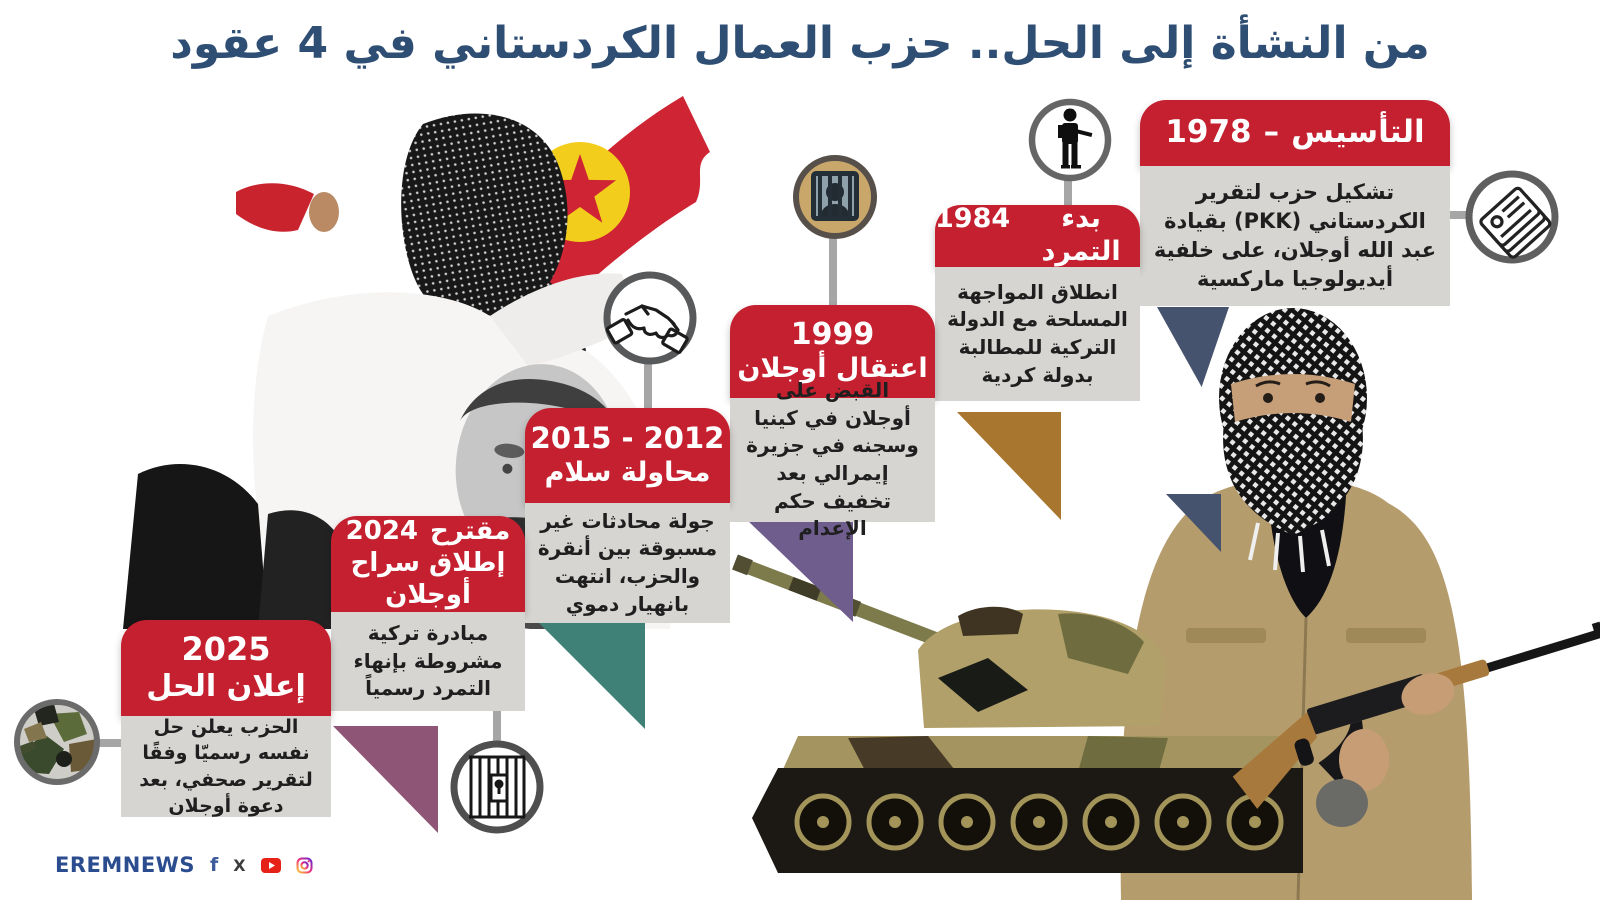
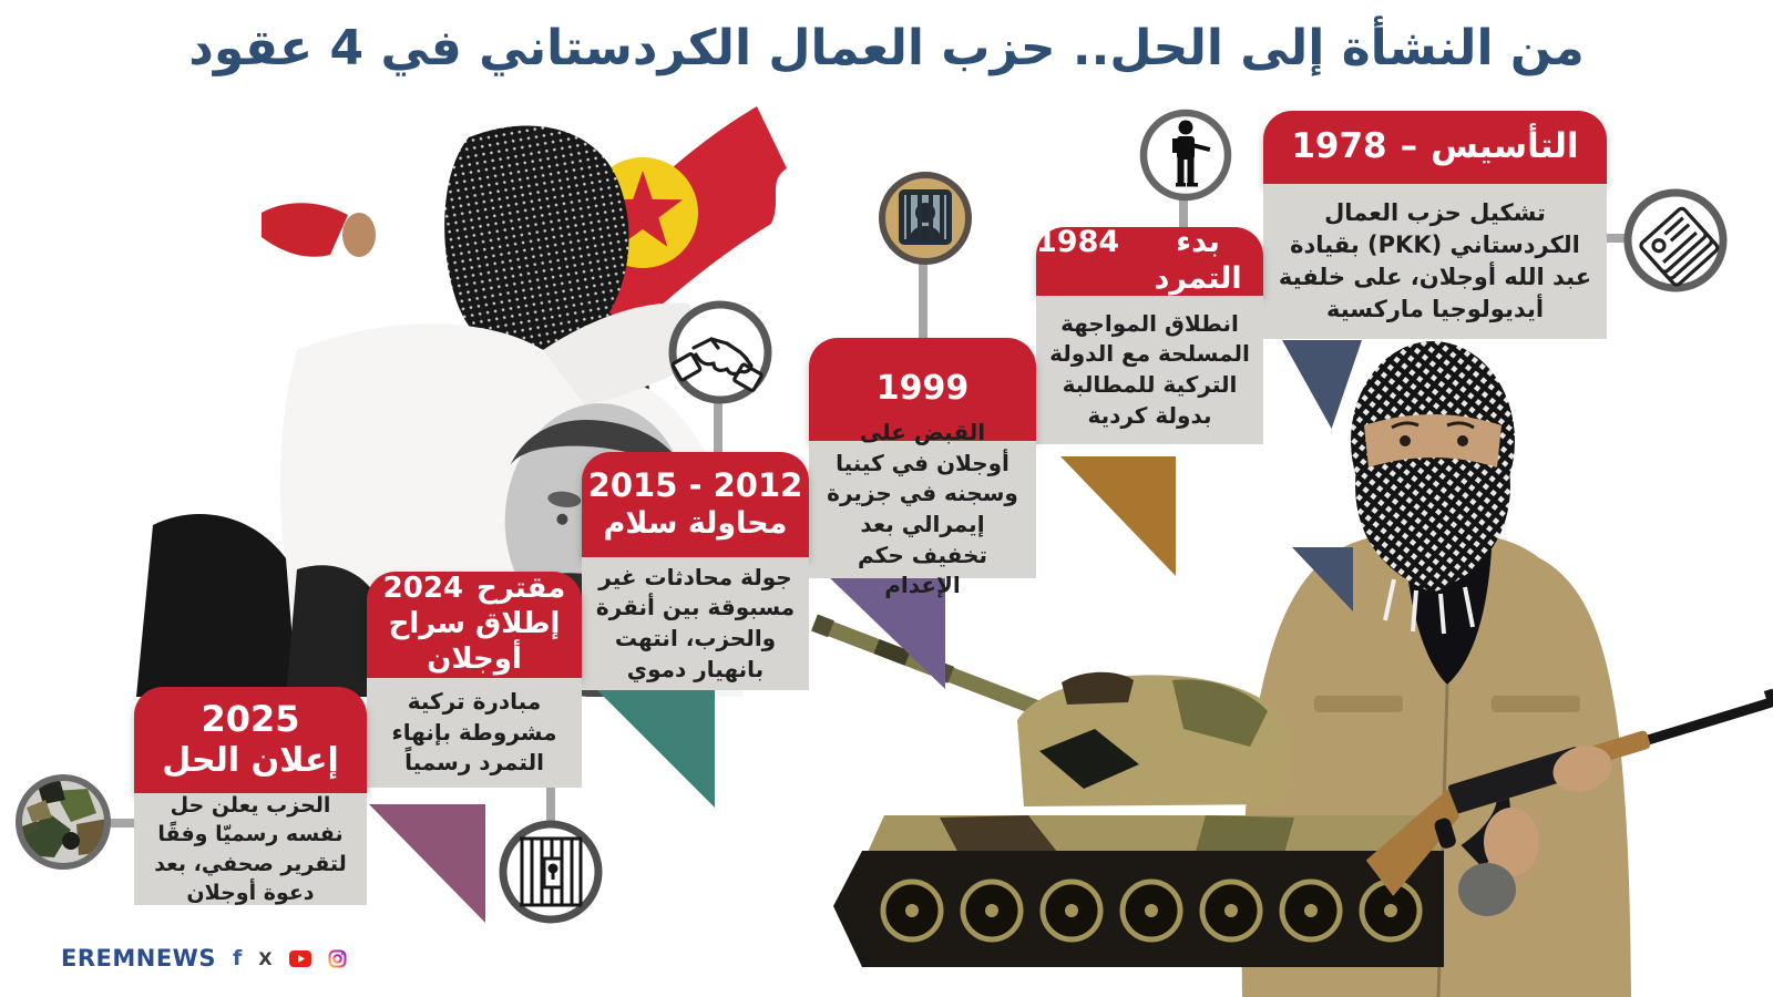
  من النشأة إلى الحل.. حزب العمال الكردستاني في 4 عقود
  1978
  –
  التأسيس
- تشكيل حزب لتقرير الكردستاني (PKK) بقيادة عبد الله أوجلان، على خلفية أيديولوجيا ماركسية
+ تشكيل حزب العمال الكردستاني (PKK) بقيادة عبد الله أوجلان، على خلفية أيديولوجيا ماركسية
  1984
  بدء التمرد
  انطلاق المواجهة المسلحة مع الدولة التركية للمطالبة بدولة كردية
  1999
- اعتقال أوجلان
  القبض على أوجلان في كينيا وسجنه في جزيرة إيمرالي بعد تخفيف حكم الإعدام
  2012 - 2015
  محاولة سلام
  جولة محادثات غير مسبوقة بين أنقرة والحزب، انتهت بانهيار دموي
  2024
  مقترح
  إطلاق سراح أوجلان
  مبادرة تركية مشروطة بإنهاء التمرد رسمياً
  2025
  إعلان الحل
  الحزب يعلن حل نفسه رسميّا وفقًا لتقرير صحفي، بعد دعوة أوجلان
  EREMNEWS
  f
  X
